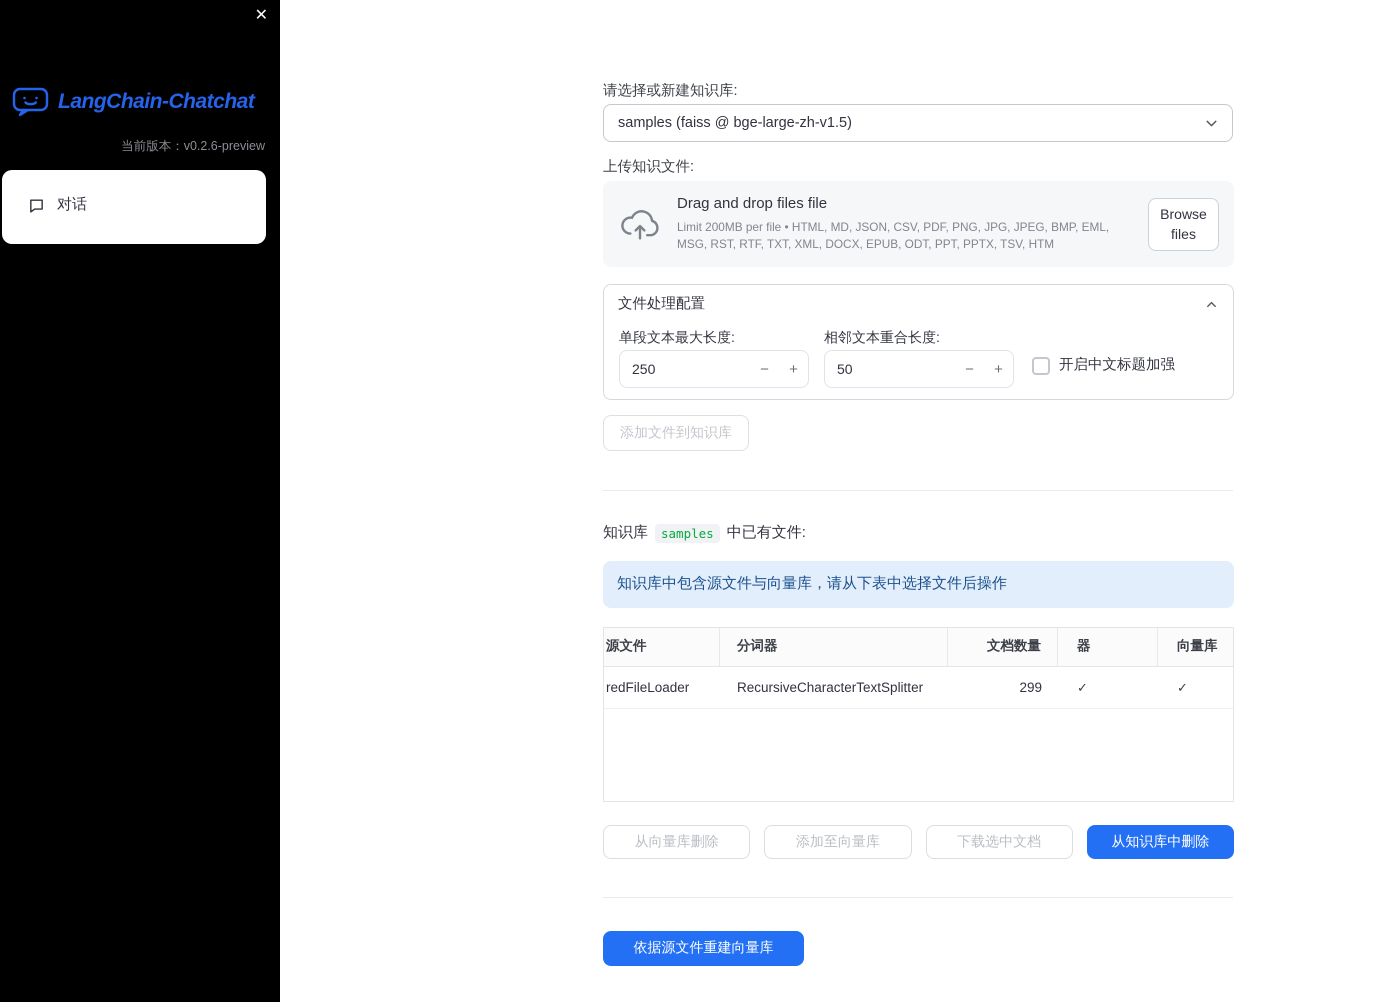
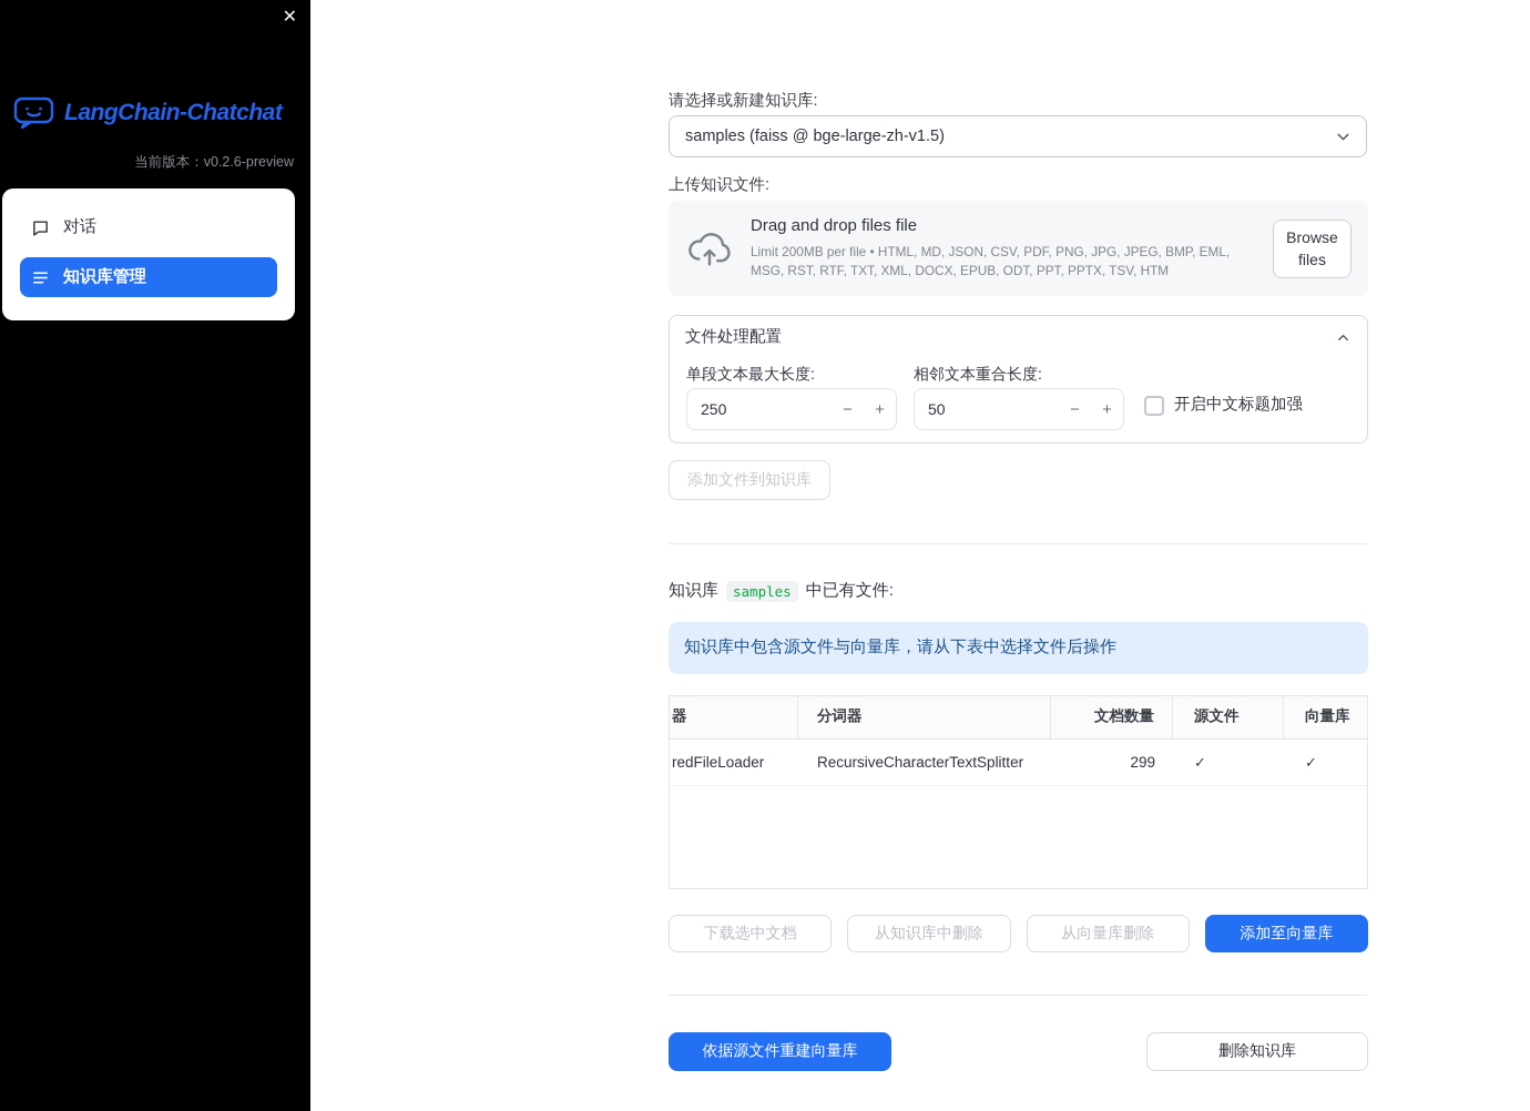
  ✕
  LangChain-Chatchat
  当前版本：v0.2.6-preview
  对话
+ 知识库管理
  请选择或新建知识库:
  samples (faiss @ bge-large-zh-v1.5)
  上传知识文件:
  Drag and drop files file
  Limit 200MB per file • HTML, MD, JSON, CSV, PDF, PNG, JPG, JPEG, BMP, EML, MSG, RST, RTF, TXT, XML, DOCX, EPUB, ODT, PPT, PPTX, TSV, HTM
  Browse files
  文件处理配置
  单段文本最大长度:
  相邻文本重合长度:
  250
  −
  +
  50
  −
  +
  开启中文标题加强
  添加文件到知识库
  知识库
  samples
  中已有文件:
  知识库中包含源文件与向量库，请从下表中选择文件后操作
- 源文件
+ 器
  分词器
  文档数量
- 器
+ 源文件
  向量库
  redFileLoader
  RecursiveCharacterTextSplitter
  299
  ✓
  ✓
- 从向量库删除
+ 下载选中文档
- 添加至向量库
+ 从知识库中删除
- 下载选中文档
+ 从向量库删除
- 从知识库中删除
+ 添加至向量库
  依据源文件重建向量库
+ 删除知识库
